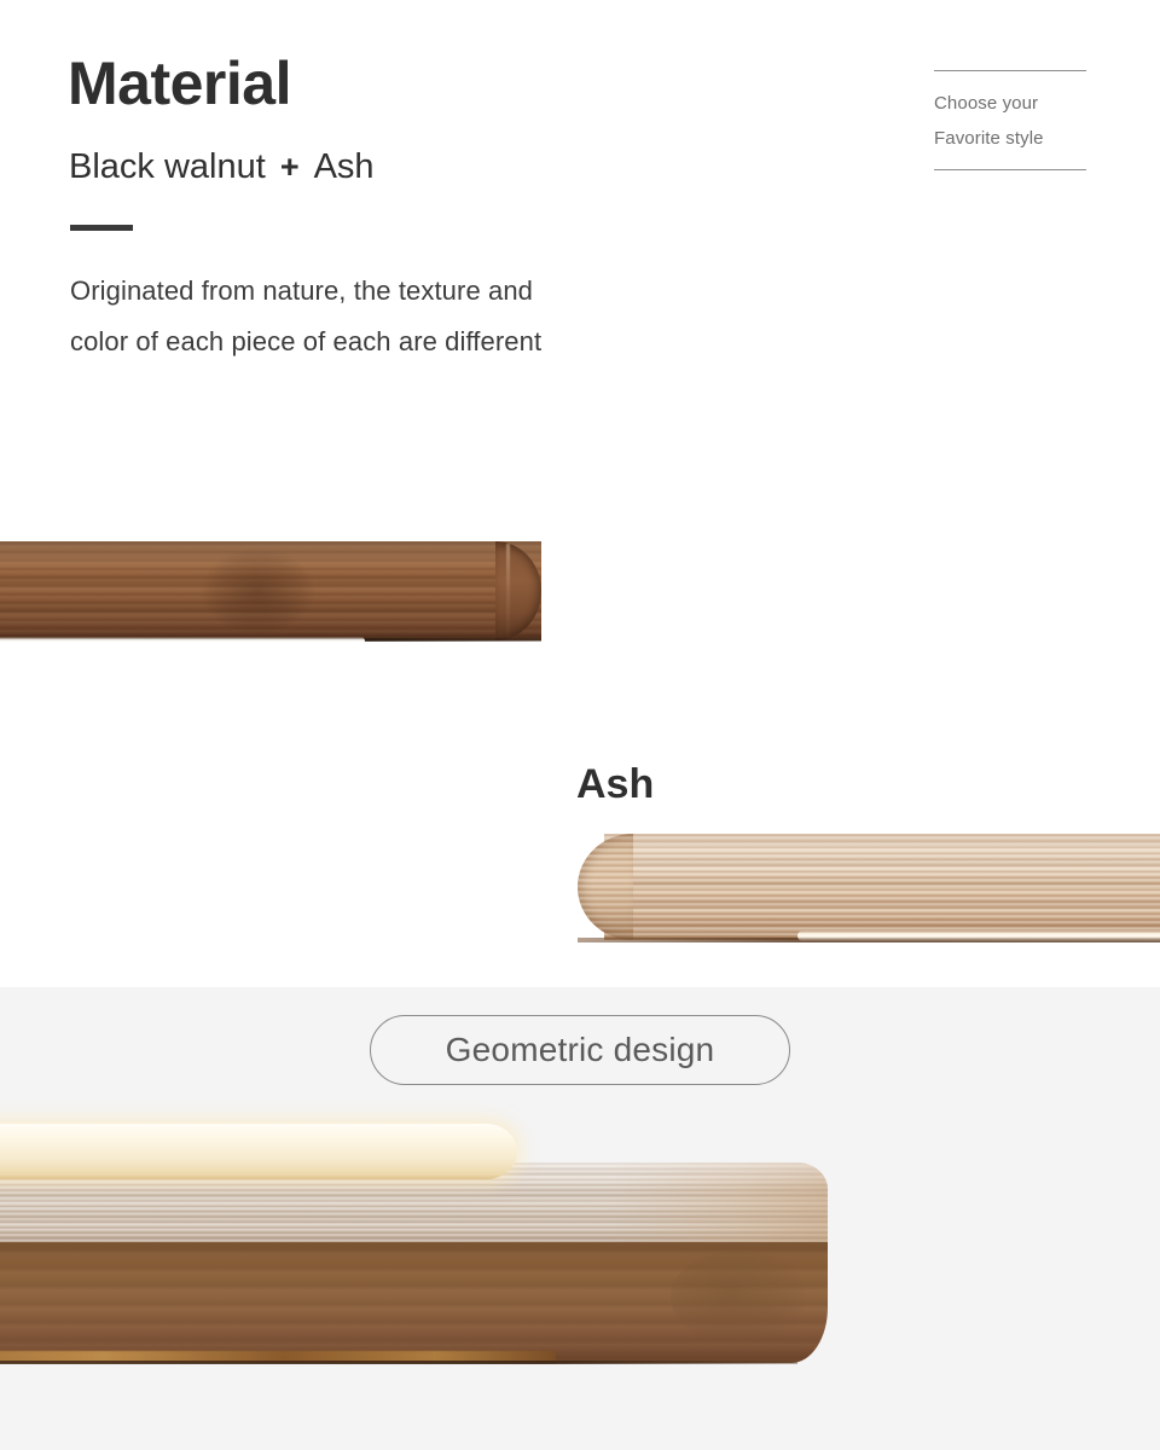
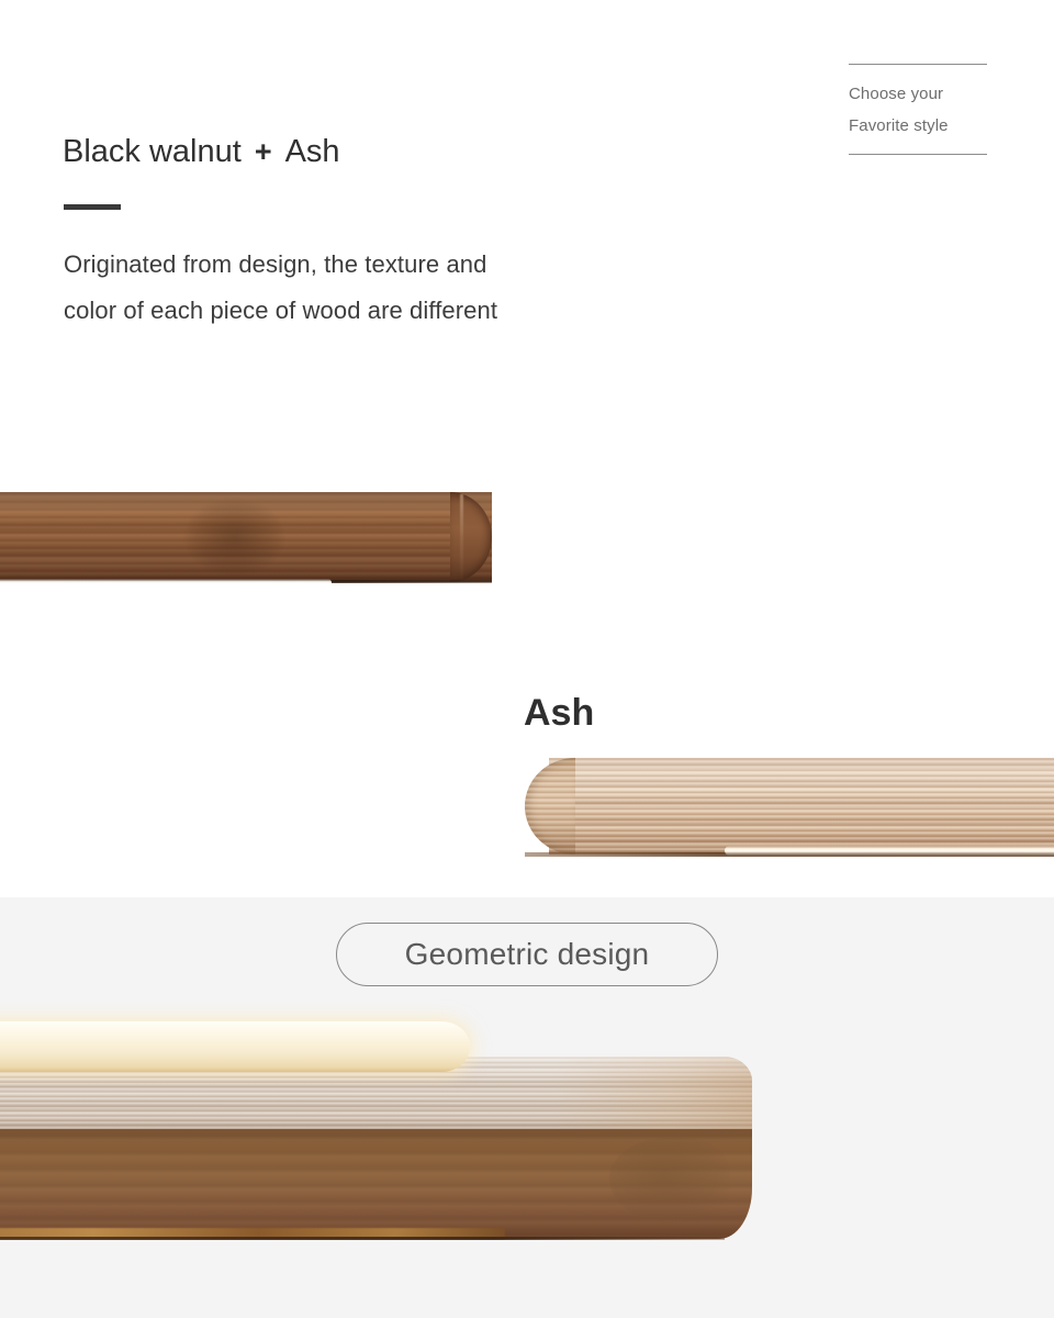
- Material
  Black walnut + Ash
- Originated from nature, the texture and
+ Originated from design, the texture and
- color of each piece of each are different
+ color of each piece of wood are different
  Choose your
  Favorite style
  Ash
  Geometric design
